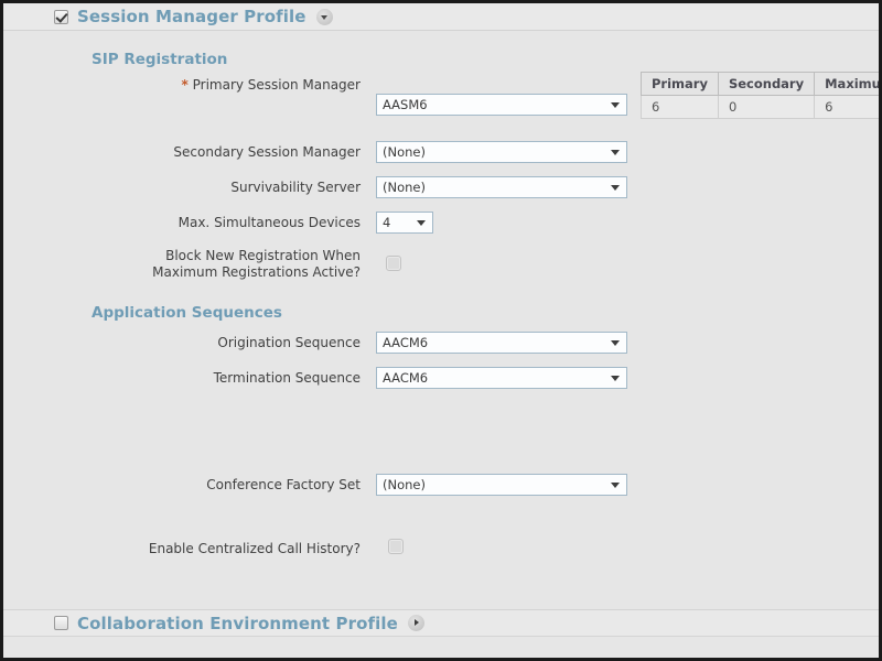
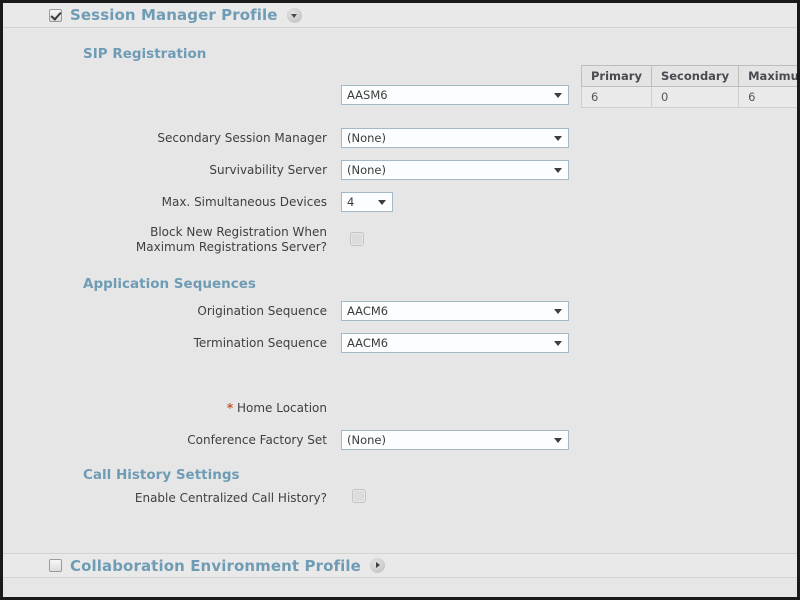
  Session Manager Profile
  SIP Registration
- * Primary Session Manager
  AASM6
  Primary	Secondary	Maximu
  6	0	6
  Secondary Session Manager
  (None)
  Survivability Server
  (None)
  Max. Simultaneous Devices
  4
- Block New Registration When Maximum Registrations Active?
+ Block New Registration When Maximum Registrations Server?
  Application Sequences
  Origination Sequence
  AACM6
  Termination Sequence
  AACM6
+ * Home Location
  Conference Factory Set
  (None)
+ Call History Settings
  Enable Centralized Call History?
  Collaboration Environment Profile
